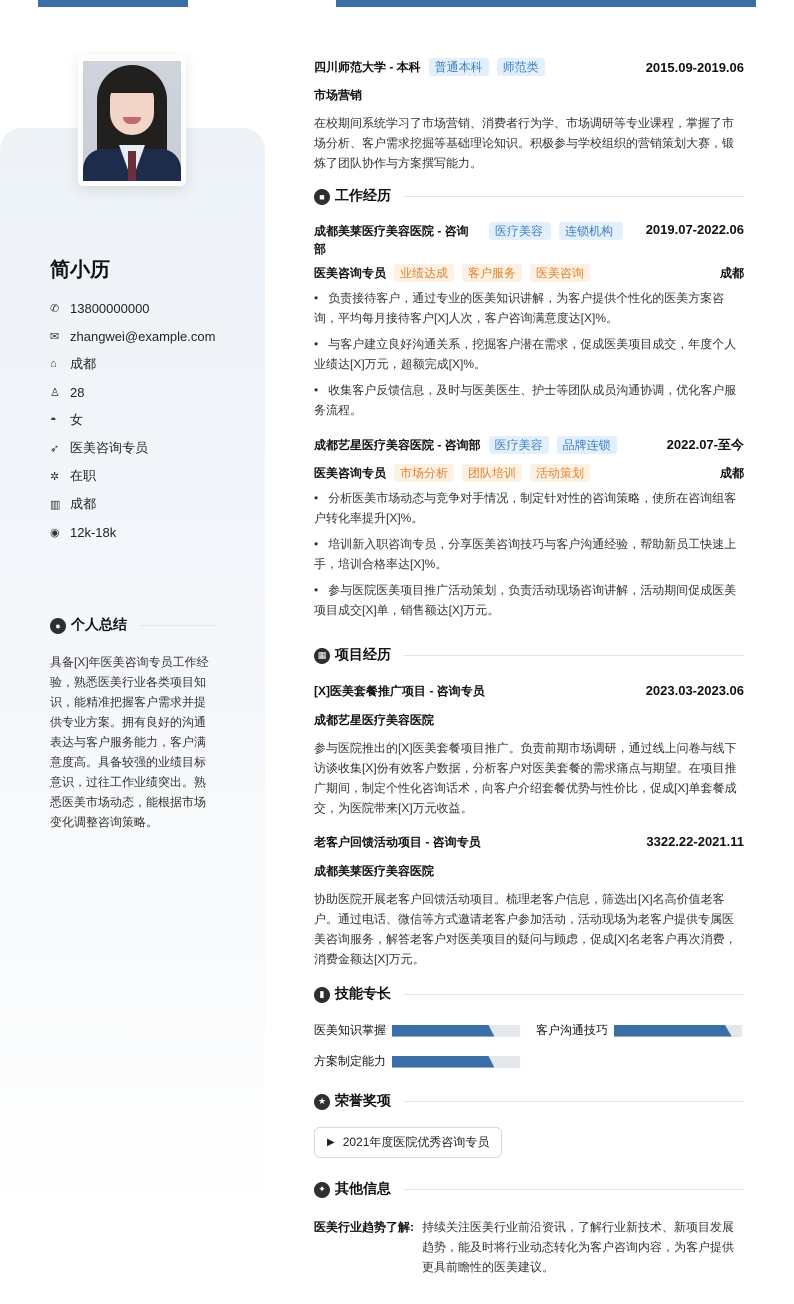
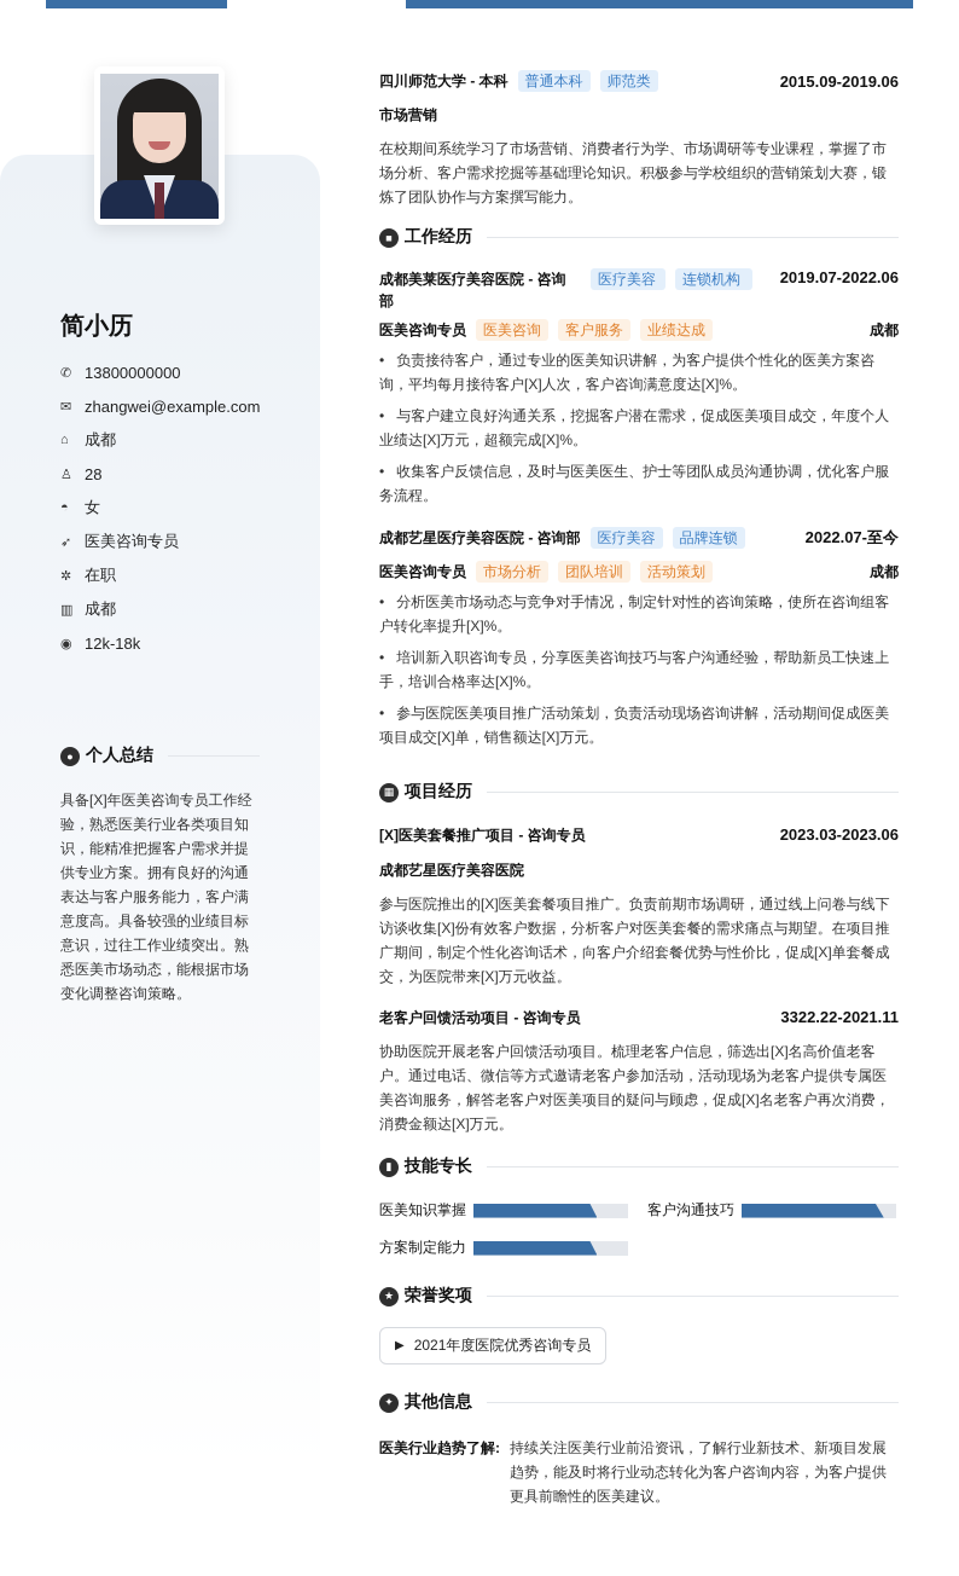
  简小历
  ✆
  13800000000
  ✉
  zhangwei@example.com
  ⌂
  成都
  ♙
  28
  ◓
  女
  ➶
  医美咨询专员
  ✲
  在职
  ▥
  成都
  ◉
  12k-18k
  ●
  个人总结
  具备[X]年医美咨询专员工作经验，熟悉医美行业各类项目知识，能精准把握客户需求并提供专业方案。拥有良好的沟通表达与客户服务能力，客户满意度高。具备较强的业绩目标意识，过往工作业绩突出。熟悉医美市场动态，能根据市场变化调整咨询策略。
  四川师范大学 - 本科
  普通本科
  师范类
  2015.09-2019.06
  市场营销
  在校期间系统学习了市场营销、消费者行为学、市场调研等专业课程，掌握了市场分析、客户需求挖掘等基础理论知识。积极参与学校组织的营销策划大赛，锻炼了团队协作与方案撰写能力。
  ■
  工作经历
  成都美莱医疗美容医院 - 咨询部
  医疗美容
  连锁机构
  2019.07-2022.06
  医美咨询专员
- 业绩达成
+ 医美咨询
  客户服务
- 医美咨询
+ 业绩达成
  成都
  • 负责接待客户，通过专业的医美知识讲解，为客户提供个性化的医美方案咨询，平均每月接待客户[X]人次，客户咨询满意度达[X]%。
  • 与客户建立良好沟通关系，挖掘客户潜在需求，促成医美项目成交，年度个人业绩达[X]万元，超额完成[X]%。
  • 收集客户反馈信息，及时与医美医生、护士等团队成员沟通协调，优化客户服务流程。
  成都艺星医疗美容医院 - 咨询部
  医疗美容
  品牌连锁
  2022.07-至今
  医美咨询专员
  市场分析
  团队培训
  活动策划
  成都
  • 分析医美市场动态与竞争对手情况，制定针对性的咨询策略，使所在咨询组客户转化率提升[X]%。
  • 培训新入职咨询专员，分享医美咨询技巧与客户沟通经验，帮助新员工快速上手，培训合格率达[X]%。
  • 参与医院医美项目推广活动策划，负责活动现场咨询讲解，活动期间促成医美项目成交[X]单，销售额达[X]万元。
  ▦
  项目经历
  [X]医美套餐推广项目 - 咨询专员
  2023.03-2023.06
  成都艺星医疗美容医院
  参与医院推出的[X]医美套餐项目推广。负责前期市场调研，通过线上问卷与线下访谈收集[X]份有效客户数据，分析客户对医美套餐的需求痛点与期望。在项目推广期间，制定个性化咨询话术，向客户介绍套餐优势与性价比，促成[X]单套餐成交，为医院带来[X]万元收益。
  老客户回馈活动项目 - 咨询专员
  3322.22-2021.11
- 成都美莱医疗美容医院
  协助医院开展老客户回馈活动项目。梳理老客户信息，筛选出[X]名高价值老客户。通过电话、微信等方式邀请老客户参加活动，活动现场为老客户提供专属医美咨询服务，解答老客户对医美项目的疑问与顾虑，促成[X]名老客户再次消费，消费金额达[X]万元。
  ▮
  技能专长
  医美知识掌握
  客户沟通技巧
  方案制定能力
  ★
  荣誉奖项
  ▶
  2021年度医院优秀咨询专员
  ✦
  其他信息
  医美行业趋势了解:
  持续关注医美行业前沿资讯，了解行业新技术、新项目发展趋势，能及时将行业动态转化为客户咨询内容，为客户提供更具前瞻性的医美建议。
